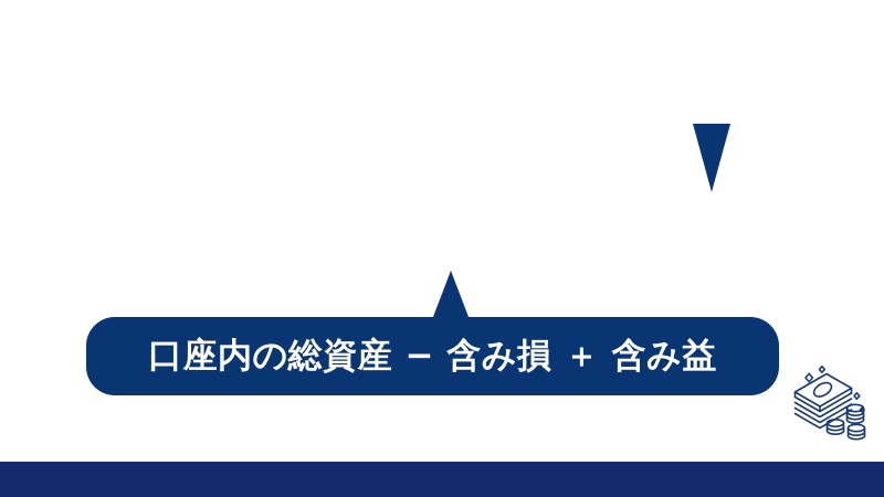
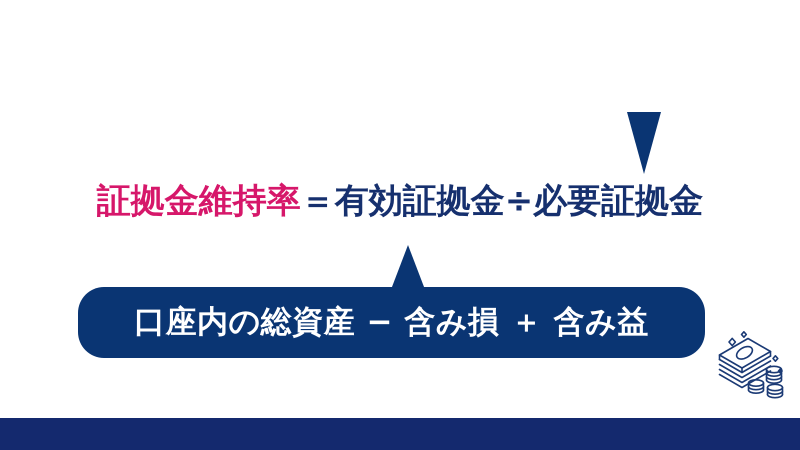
+ 証拠金維持率＝有効証拠金÷必要証拠金
  口座内の総資産 − 含み損 ＋ 含み益
